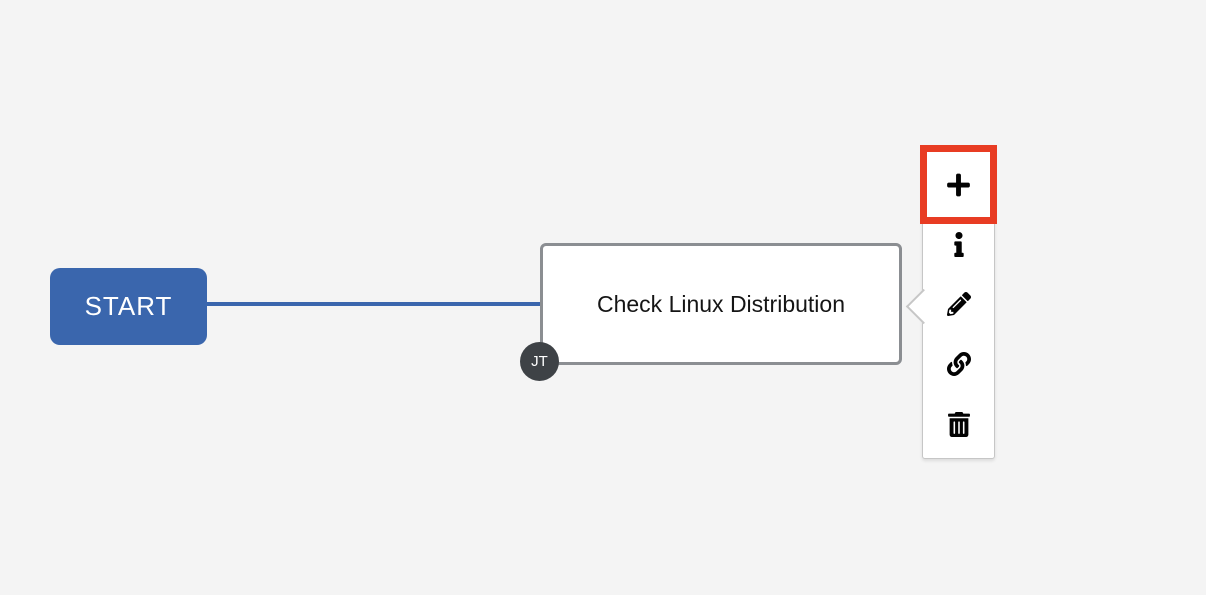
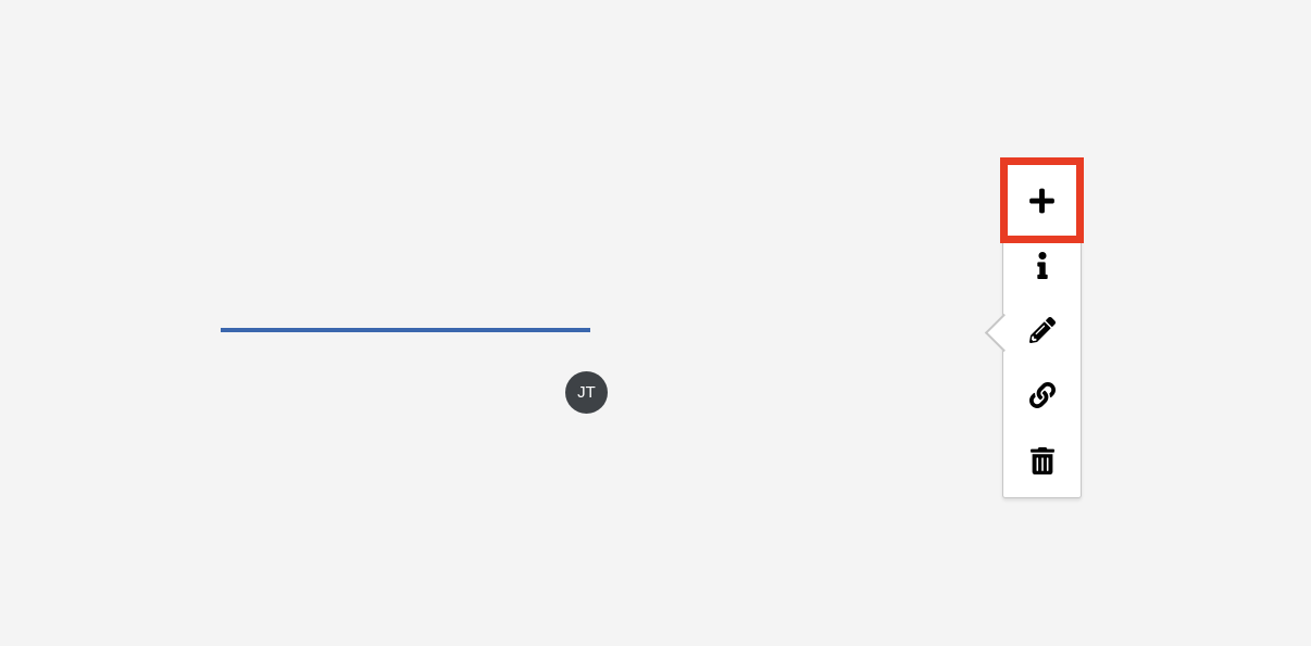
- START
- Check Linux Distribution
  JT
